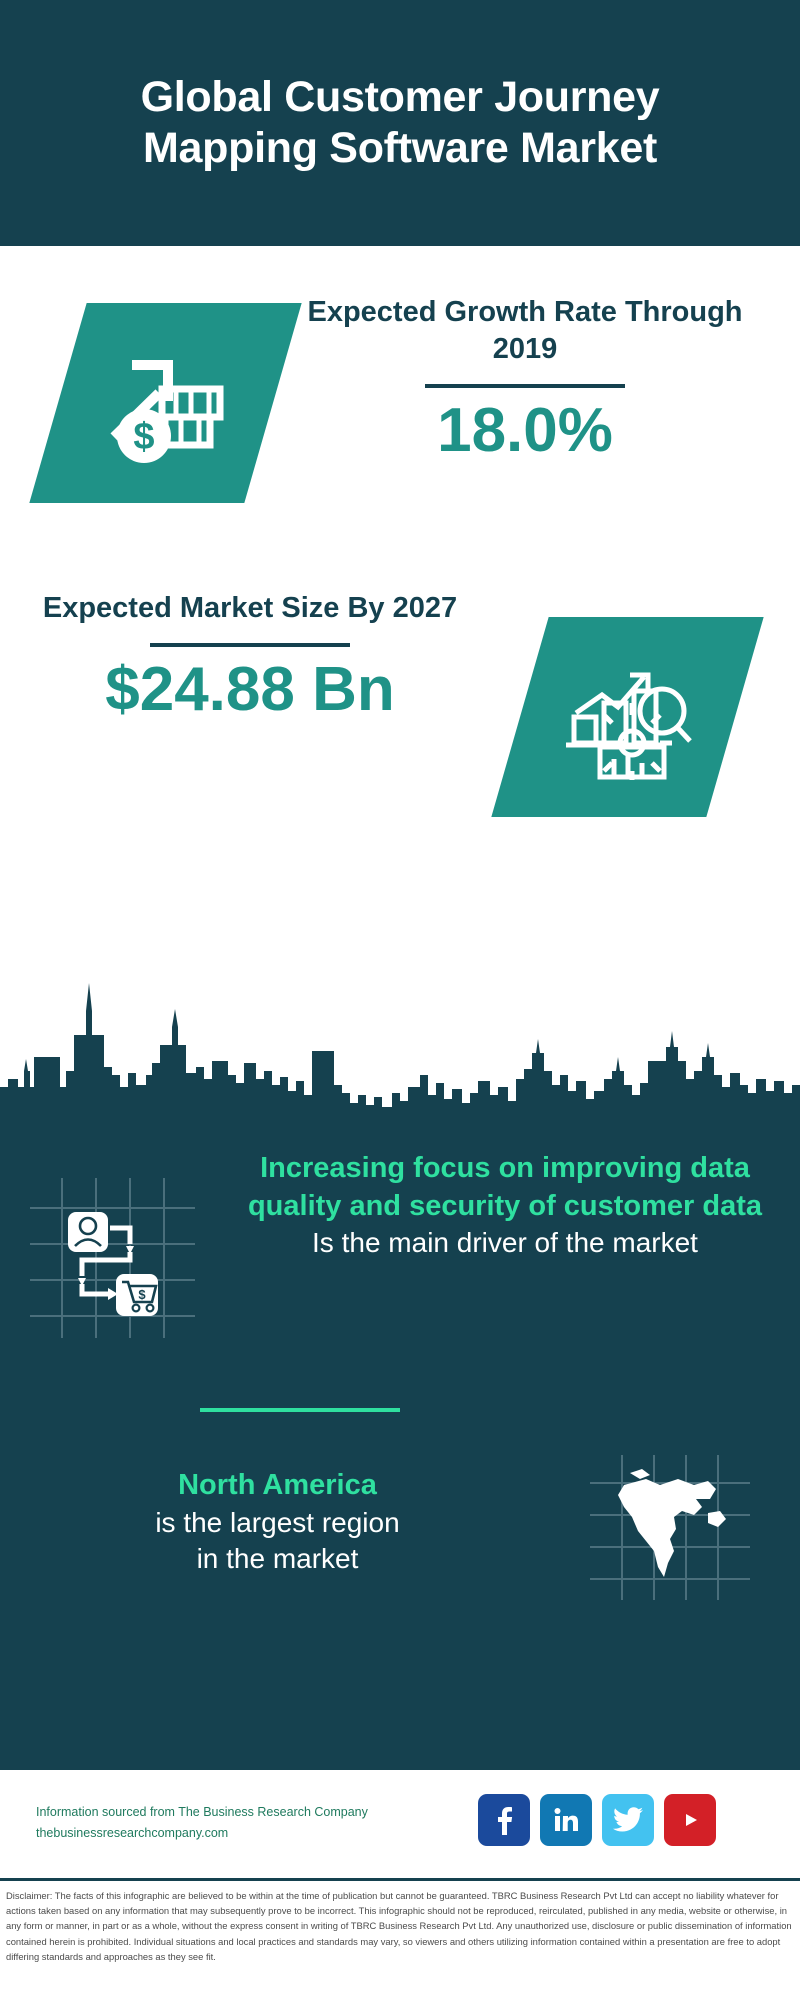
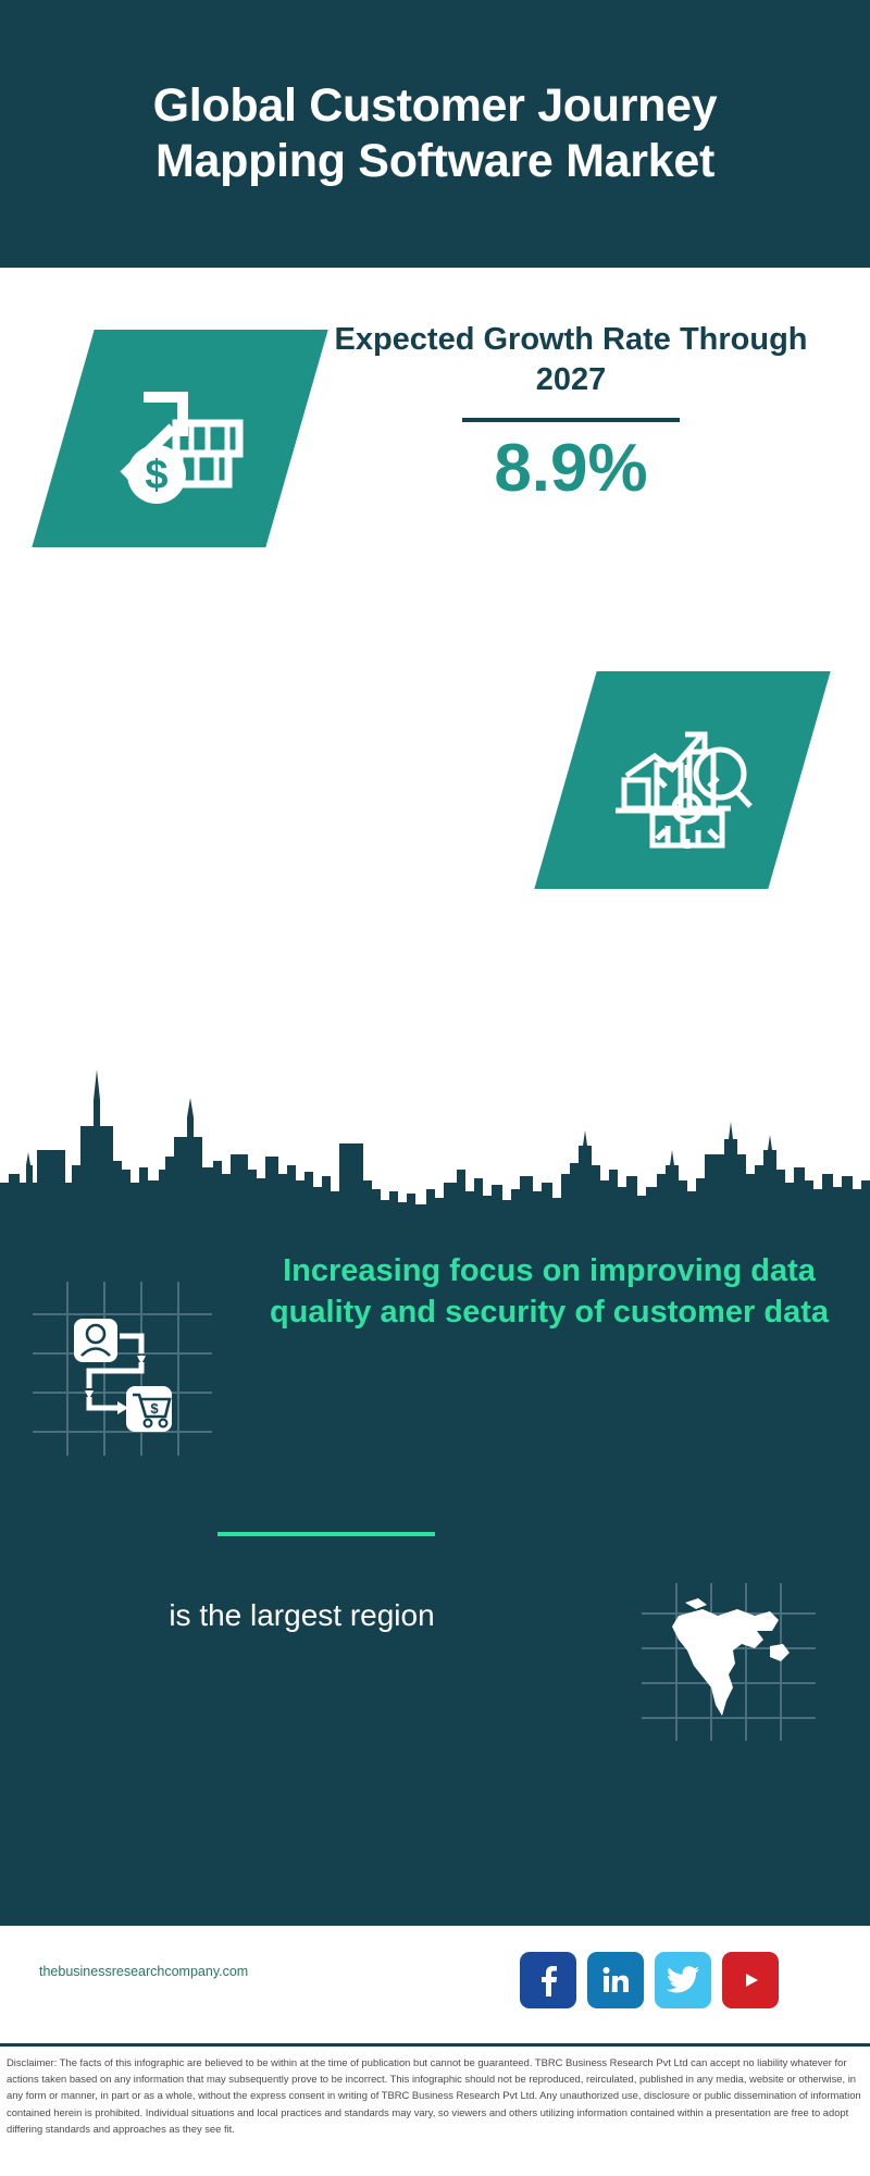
  Global Customer Journey Mapping Software Market
  $
- Expected Growth Rate Through 2019
+ Expected Growth Rate Through 2027
- 18.0%
+ 8.9%
- Expected Market Size By 2027
- $24.88 Bn
  $
  Increasing focus on improving data quality and security of customer data
- Is the main driver of the market
- North America
  is the largest region
- in the market
- Information sourced from The Business Research Company
  thebusinessresearchcompany.com
  Disclaimer: The facts of this infographic are believed to be within at the time of publication but cannot be guaranteed. TBRC Business Research Pvt Ltd can accept no liability whatever for actions taken based on any information that may subsequently prove to be incorrect. This infographic should not be reproduced, reirculated, published in any media, website or otherwise, in any form or manner, in part or as a whole, without the express consent in writing of TBRC Business Research Pvt Ltd. Any unauthorized use, disclosure or public dissemination of information contained herein is prohibited. Individual situations and local practices and standards may vary, so viewers and others utilizing information contained within a presentation are free to adopt differing standards and approaches as they see fit.
